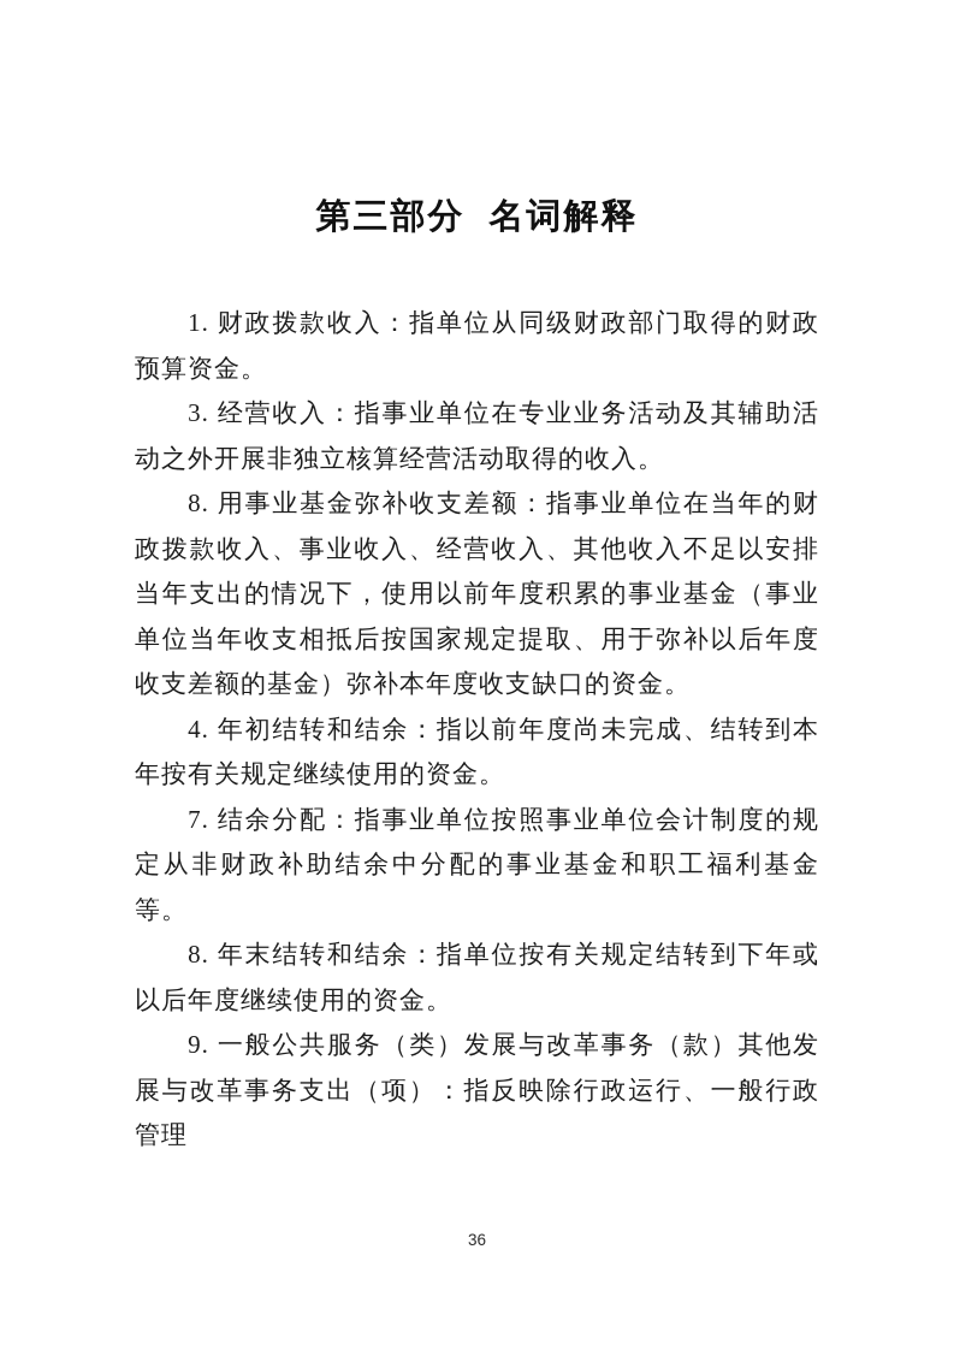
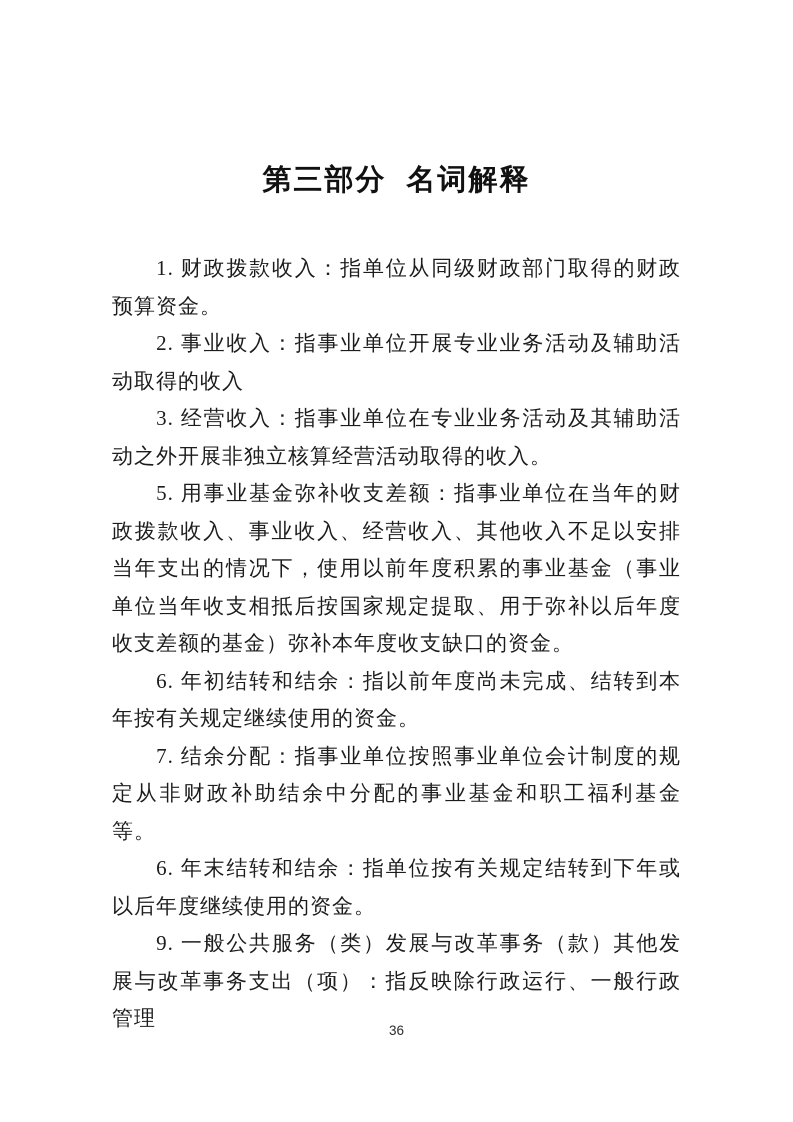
  第三部分 名词解释
  1. 财政拨款收入：指单位从同级财政部门取得的财政预算资金。
+ 2. 事业收入：指事业单位开展专业业务活动及辅助活动取得的收入
  3. 经营收入：指事业单位在专业业务活动及其辅助活动之外开展非独立核算经营活动取得的收入。
- 8. 用事业基金弥补收支差额：指事业单位在当年的财政拨款收入、事业收入、经营收入、其他收入不足以安排当年支出的情况下，使用以前年度积累的事业基金（事业单位当年收支相抵后按国家规定提取、用于弥补以后年度收支差额的基金）弥补本年度收支缺口的资金。
+ 5. 用事业基金弥补收支差额：指事业单位在当年的财政拨款收入、事业收入、经营收入、其他收入不足以安排当年支出的情况下，使用以前年度积累的事业基金（事业单位当年收支相抵后按国家规定提取、用于弥补以后年度收支差额的基金）弥补本年度收支缺口的资金。
- 4. 年初结转和结余：指以前年度尚未完成、结转到本年按有关规定继续使用的资金。
+ 6. 年初结转和结余：指以前年度尚未完成、结转到本年按有关规定继续使用的资金。
  7. 结余分配：指事业单位按照事业单位会计制度的规定从非财政补助结余中分配的事业基金和职工福利基金等。
- 8. 年末结转和结余：指单位按有关规定结转到下年或以后年度继续使用的资金。
+ 6. 年末结转和结余：指单位按有关规定结转到下年或以后年度继续使用的资金。
  9. 一般公共服务（类）发展与改革事务（款）其他发展与改革事务支出（项）：指反映除行政运行、一般行政管理
  36
